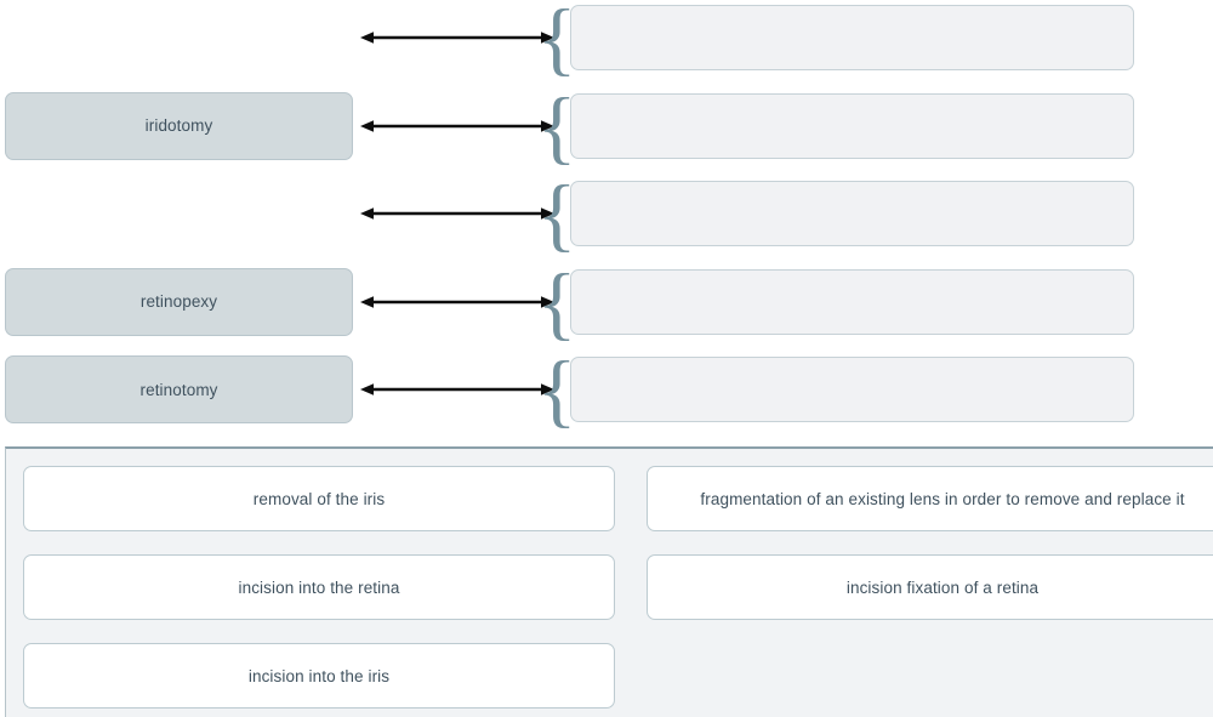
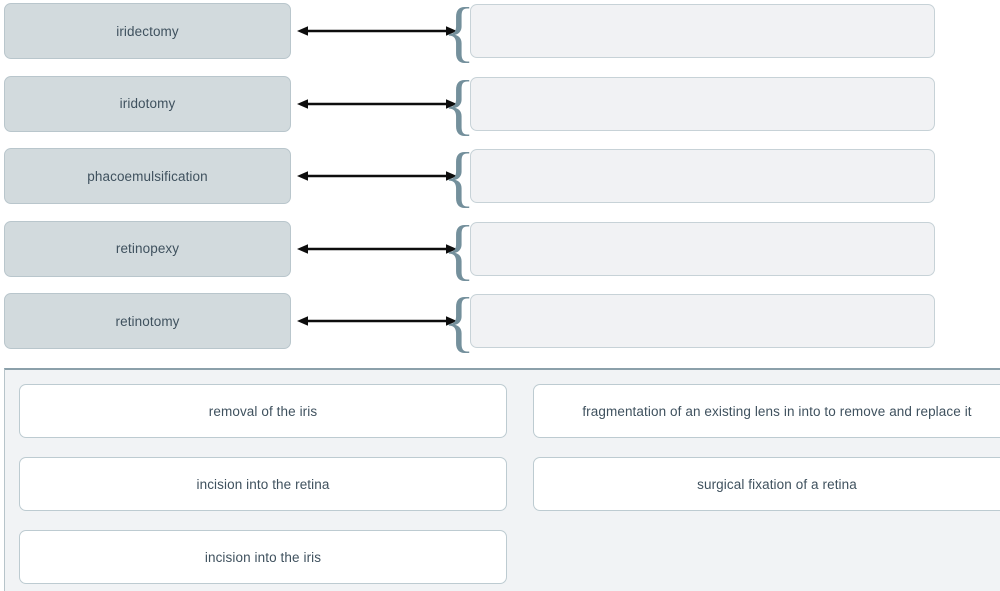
+ iridectomy
  {
  iridotomy
  {
+ phacoemulsification
  {
  retinopexy
  {
  retinotomy
  {
  removal of the iris
  incision into the retina
  incision into the iris
- fragmentation of an existing lens in order to remove and replace it
+ fragmentation of an existing lens in into to remove and replace it
- incision fixation of a retina
+ surgical fixation of a retina
